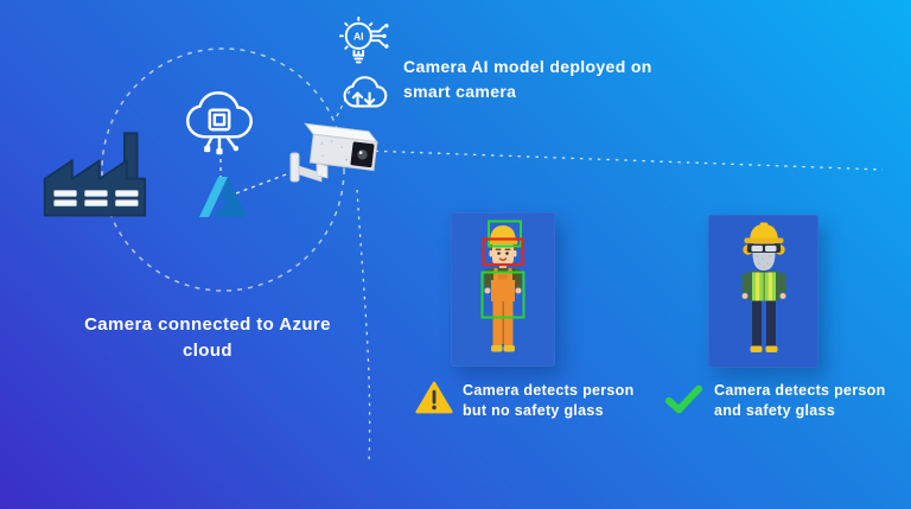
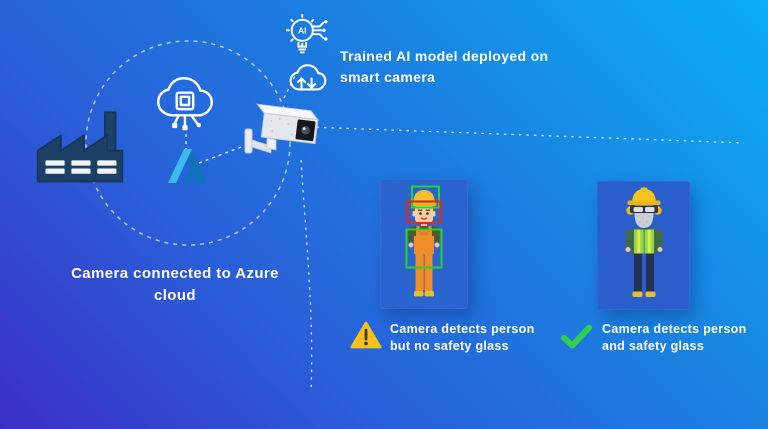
  AI
- Camera AI model deployed on
+ Trained AI model deployed on
  smart camera
  Camera connected to Azure
  cloud
  Camera detects person
  but no safety glass
  Camera detects person
  and safety glass
